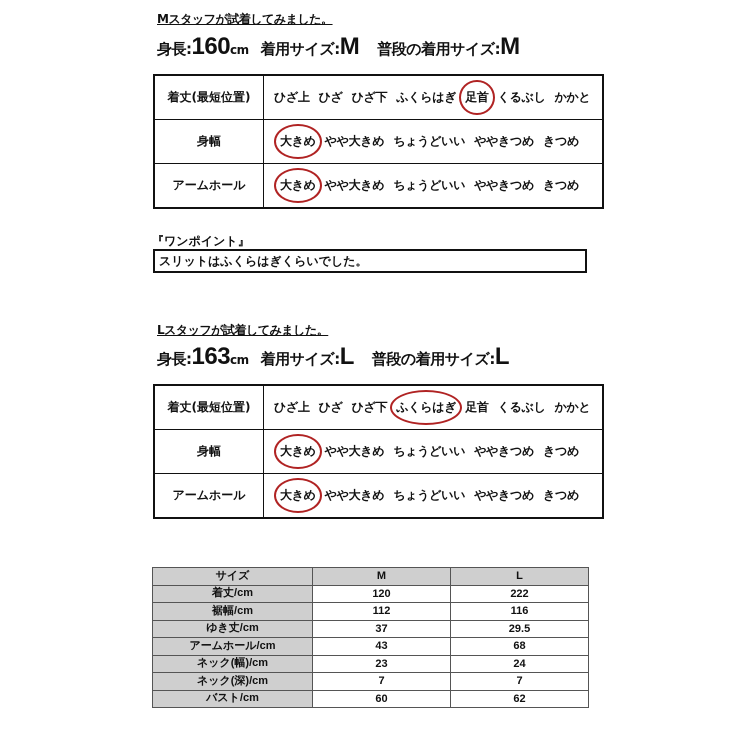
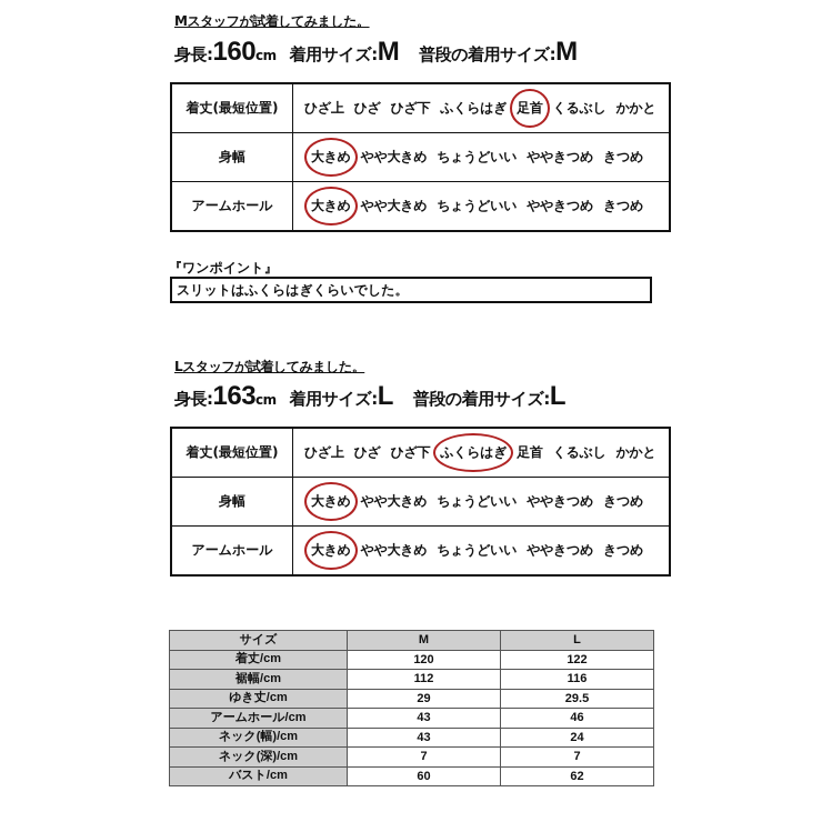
  Mスタッフが試着してみました。
  身長:
  160
  cm
  着用サイズ:
  M
  普段の着用サイズ:
  M
  着丈(最短位置)	ひざ上 ひざ ひざ下 ふくらはぎ 足首 くるぶし かかと
  身幅	大きめ やや大きめ ちょうどいい ややきつめ きつめ
  アームホール	大きめ やや大きめ ちょうどいい ややきつめ きつめ
  『ワンポイント』
  スリットはふくらはぎくらいでした。
  Lスタッフが試着してみました。
  身長:
  163
  cm
  着用サイズ:
  L
  普段の着用サイズ:
  L
  着丈(最短位置)	ひざ上 ひざ ひざ下 ふくらはぎ 足首 くるぶし かかと
  身幅	大きめ やや大きめ ちょうどいい ややきつめ きつめ
  アームホール	大きめ やや大きめ ちょうどいい ややきつめ きつめ
  サイズ	M	L
- 着丈/cm	120	222
+ 着丈/cm	120	122
  裾幅/cm	112	116
- ゆき丈/cm	37	29.5
+ ゆき丈/cm	29	29.5
- アームホール/cm	43	68
+ アームホール/cm	43	46
- ネック(幅)/cm	23	24
+ ネック(幅)/cm	43	24
  ネック(深)/cm	7	7
  バスト/cm	60	62
